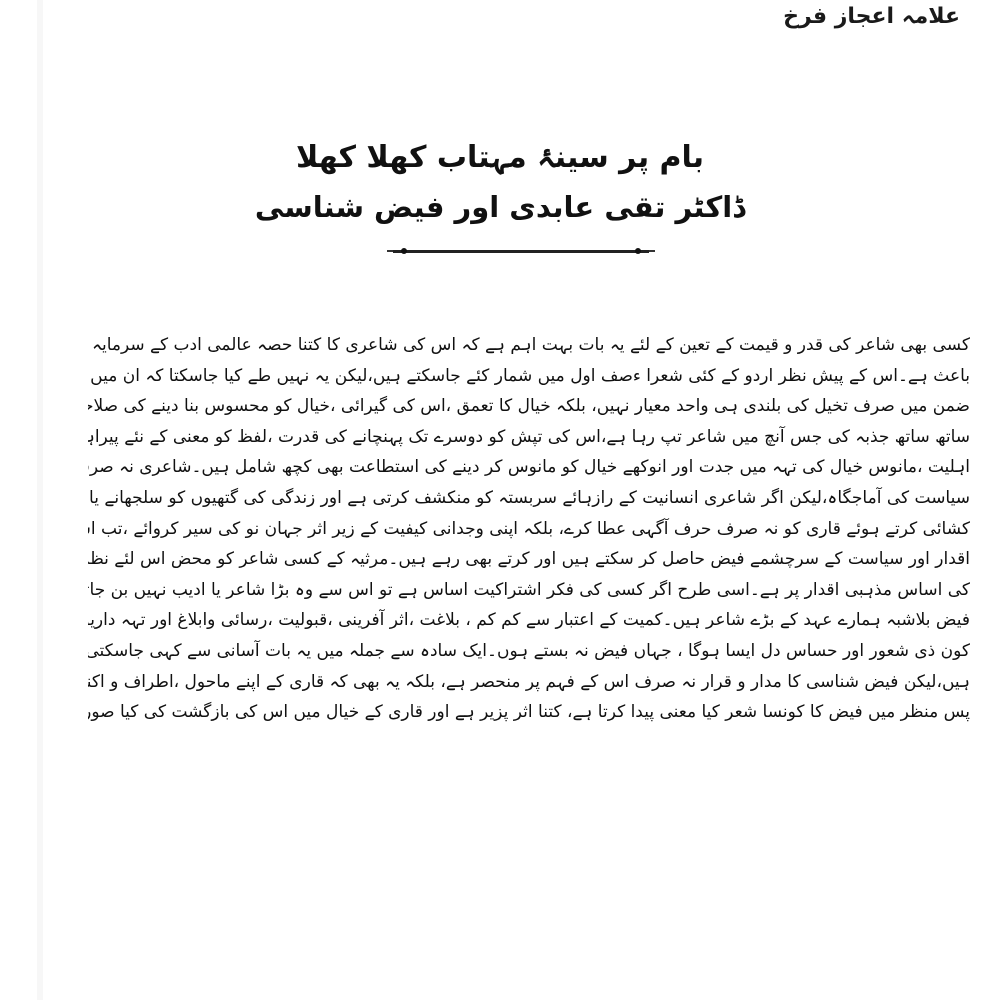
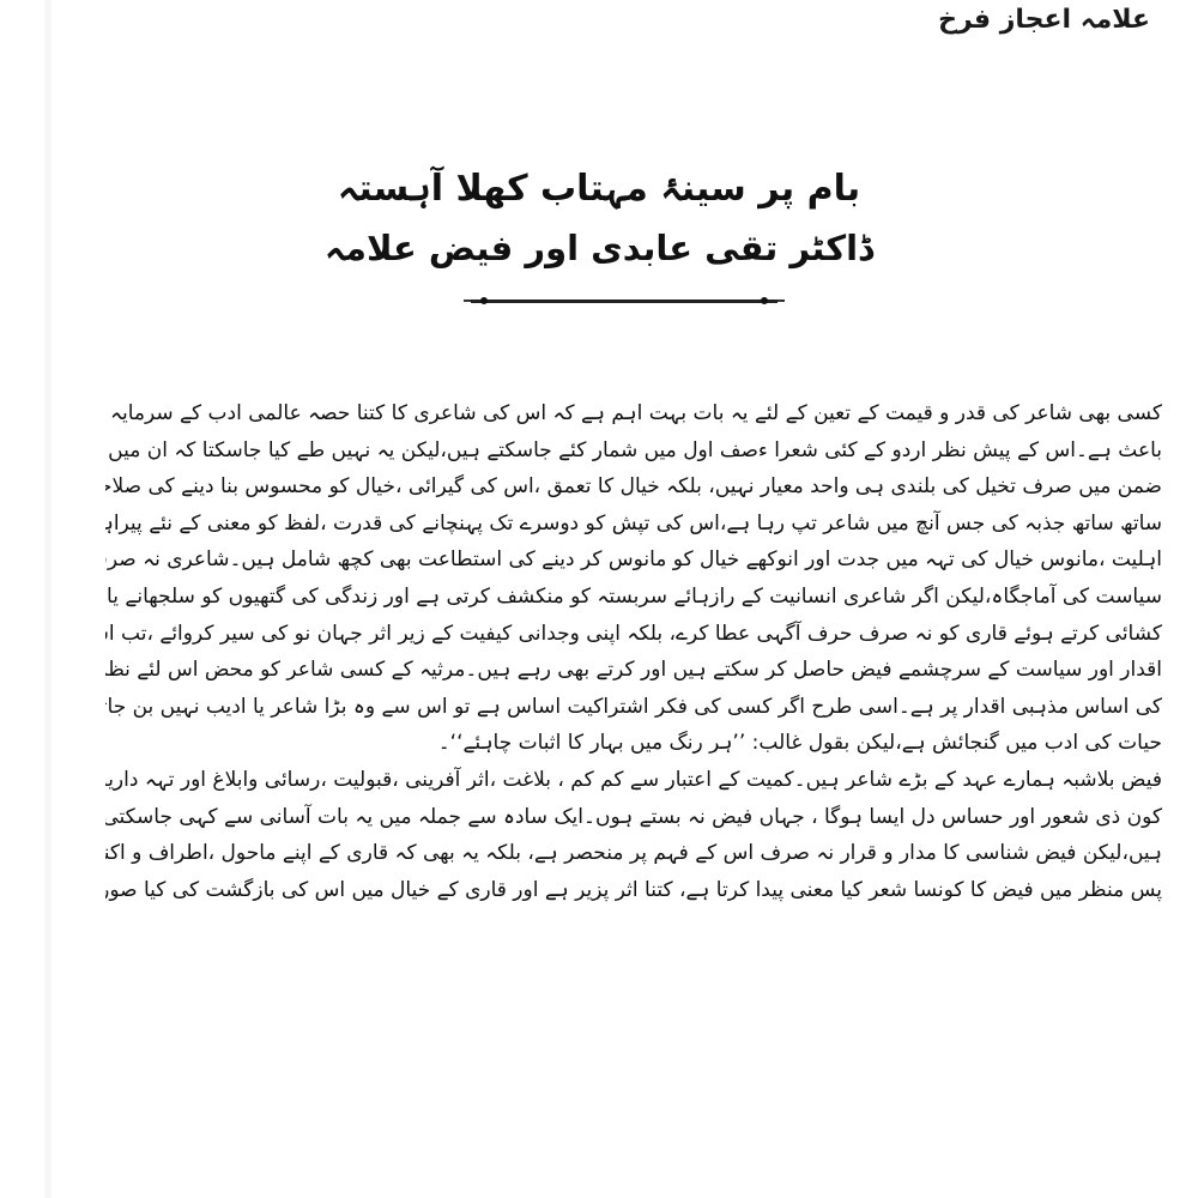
  علامہ اعجاز فرخ
- بام پر سینۂ مہتاب کھلا کھلا
+ بام پر سینۂ مہتاب کھلا آہستہ
- ڈاکٹر تقی عابدی اور فیض شناسی
+ ڈاکٹر تقی عابدی اور فیض علامہ
  کسی بھی شاعر کی قدر و قیمت کے تعین کے لئے یہ بات بہت اہم ہے کہ اس کی شاعری کا کتنا حصہ عالمی ادب کے سرمایہ
  باعث ہے۔اس کے پیش نظر اردو کے کئی شعرا ءصف اول میں شمار کئے جاسکتے ہیں،لیکن یہ نہیں طے کیا جاسکتا کہ ان میں
  ضمن میں صرف تخیل کی بلندی ہی واحد معیار نہیں، بلکہ خیال کا تعمق ،اس کی گیرائی ،خیال کو محسوس بنا دینے کی صلاح
  ساتھ ساتھ جذبہ کی جس آنچ میں شاعر تپ رہا ہے،اس کی تپش کو دوسرے تک پہنچانے کی قدرت ،لفظ کو معنی کے نئے پیراہ
  اہلیت ،مانوس خیال کی تہہ میں جدت اور انوکھے خیال کو مانوس کر دینے کی استطاعت بھی کچھ شامل ہیں۔شاعری نہ صر
  سیاست کی آماجگاہ،لیکن اگر شاعری انسانیت کے رازہائے سربستہ کو منکشف کرتی ہے اور زندگی کی گتھیوں کو سلجھانے یا
  کشائی کرتے ہوئے قاری کو نہ صرف حرف آگہی عطا کرے، بلکہ اپنی وجدانی کیفیت کے زیر اثر جہان نو کی سیر کروائے ،تب ا
  اقدار اور سیاست کے سرچشمے فیض حاصل کر سکتے ہیں اور کرتے بھی رہے ہیں۔مرثیہ کے کسی شاعر کو محض اس لئے نظ
  کی اساس مذہبی اقدار پر ہے۔اسی طرح اگر کسی کی فکر اشتراکیت اساس ہے تو اس سے وہ بڑا شاعر یا ادیب نہیں بن جات
+ حیات کی ادب میں گنجائش ہے،لیکن بقول غالب: ’’ہر رنگ میں بہار کا اثبات چاہئے‘‘۔
  فیض بلاشبہ ہمارے عہد کے بڑے شاعر ہیں۔کمیت کے اعتبار سے کم کم ، بلاغت ،اثر آفرینی ،قبولیت ،رسائی وابلاغ اور تہہ داری
  کون ذی شعور اور حساس دل ایسا ہوگا ، جہاں فیض نہ بستے ہوں۔ایک سادہ سے جملہ میں یہ بات آسانی سے کہی جاسکتی
  ہیں،لیکن فیض شناسی کا مدار و قرار نہ صرف اس کے فہم پر منحصر ہے، بلکہ یہ بھی کہ قاری کے اپنے ماحول ،اطراف و اکن
  پس منظر میں فیض کا کونسا شعر کیا معنی پیدا کرتا ہے، کتنا اثر پزیر ہے اور قاری کے خیال میں اس کی بازگشت کی کیا صور
